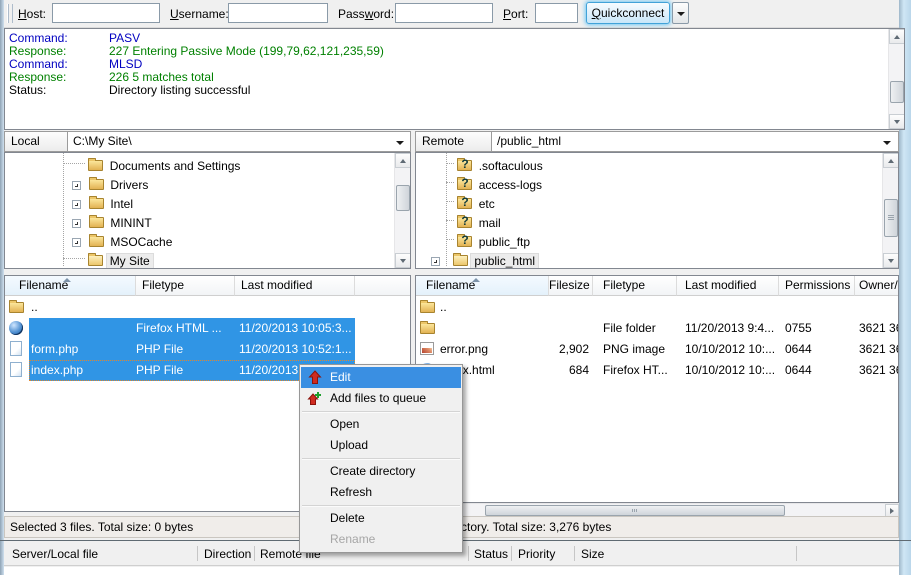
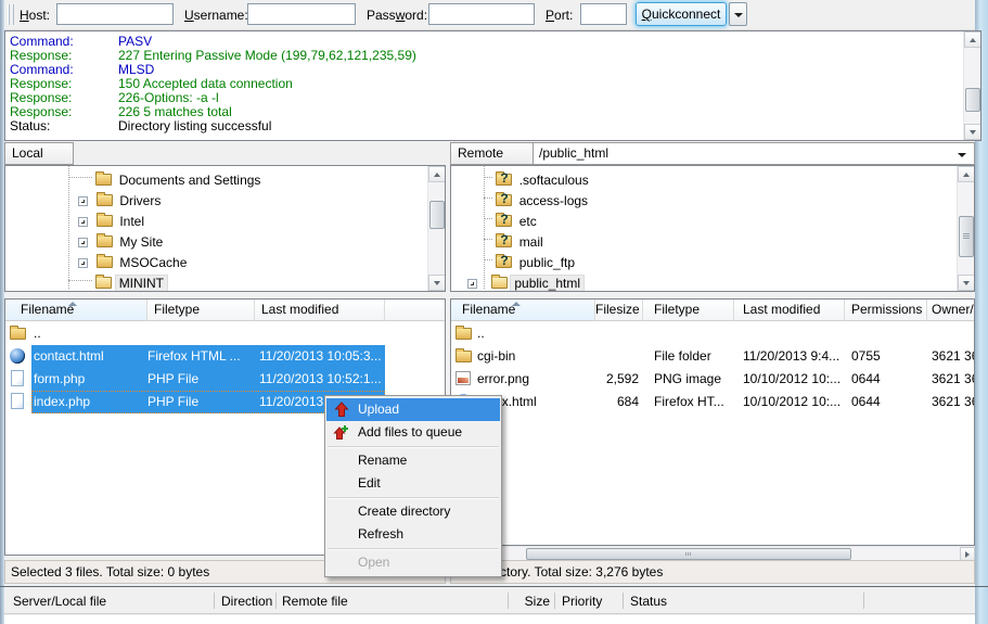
  Host:
  Username
  Password:
  Port:
  Quickconnect
  Command: PASV
  Response: 227 Entering Passive Mode (199,79,62,121,235,59)
  Command: MLSD
+ Response: 150 Accepted data connection
+ Response: 226-Options: -a -l
  Response: 226 5 matches total
  Status: Directory listing successful
- C:\My Site\
  /public_html
  Documents and Settings
  Drivers
  Intel
- MININT
+ My Site
  MSOCache
- My Site
+ MININT
  ?
  .softaculous
  ?
  access-logs
  ?
  etc
  ?
  mail
  ?
  public_ftp
  public_html
  Filename
  Filetype
  Last modified
  ..
+ contact.html
  Firefox HTML ...
  11/20/2013 10:05:3...
  form.php
  PHP File
  11/20/2013 10:52:1...
  index.php
  PHP File
  Filename
  Filesize
  Filetype
  Last modified
  Permissions
  Owner/
  ..
+ cgi-bin
  File folder
  11/20/2013 9:4...
  0755
  3621 3
  error.png
- 2,902
+ 2,592
  PNG image
  10/10/2012 10:...
  0644
  3621 3
  684
  Firefox HT...
  10/10/2012 10:...
  0644
  3621 3
  Selected 3 files. Total size: 0 bytes
  ctory. Total size: 3,276 bytes
  Server/Local file
  Direction
  Remote file
- Status
+ Size
  Priority
- Size
+ Status
- Edit
+ Upload
  Add files to queue
- Open
+ Rename
- Upload
+ Edit
  Create directory
  Refresh
- Delete
- Rename
+ Open
